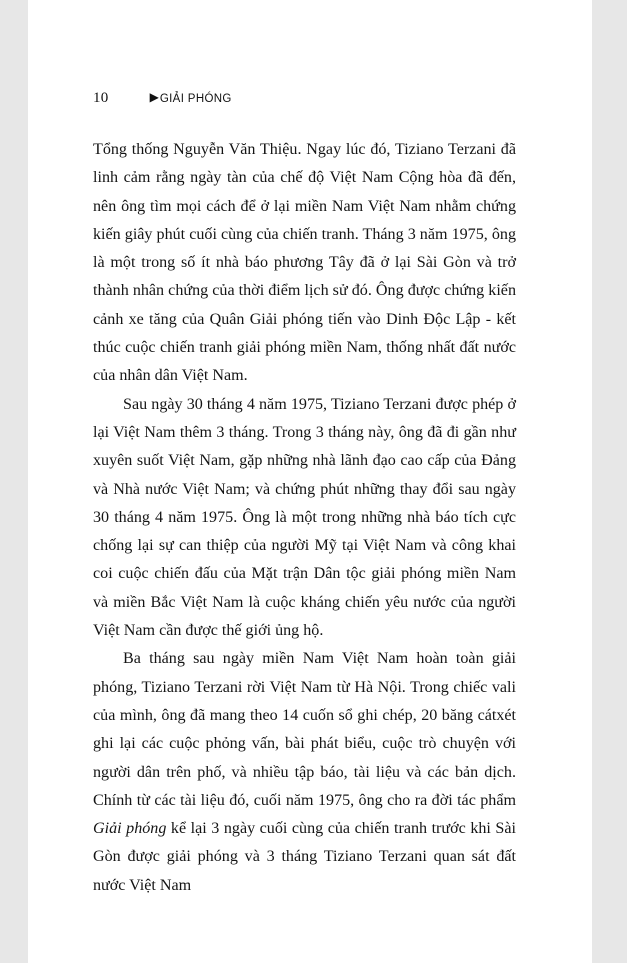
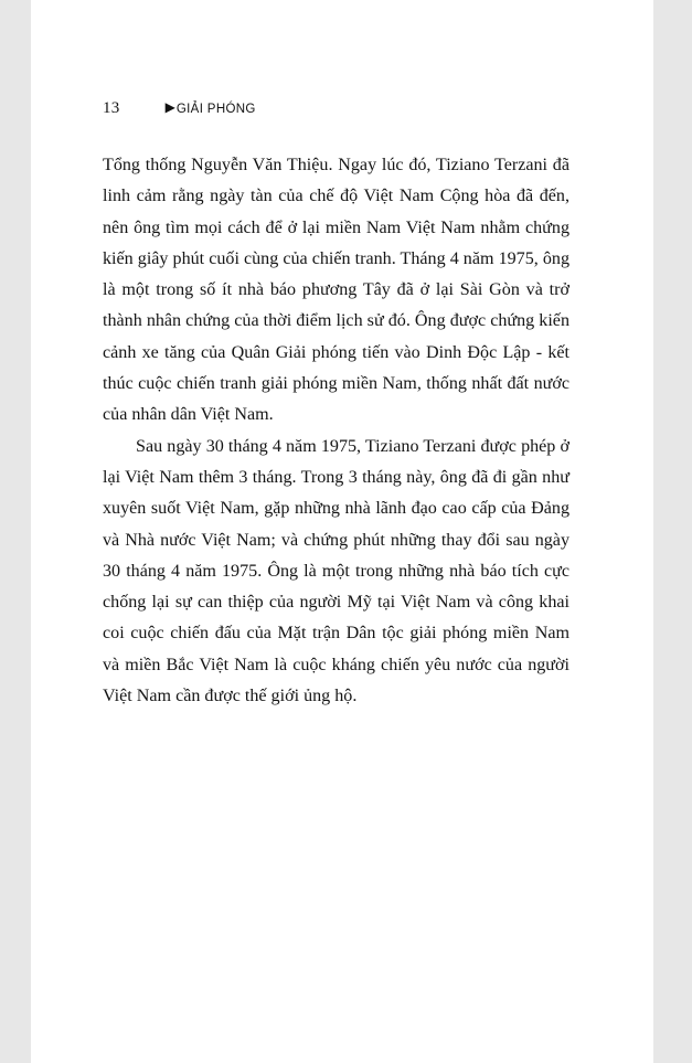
- 10
+ 13
  ▶
  GIẢI PHÓNG
- Tổng thống Nguyễn Văn Thiệu. Ngay lúc đó, Tiziano Terzani đã linh cảm rằng ngày tàn của chế độ Việt Nam Cộng hòa đã đến, nên ông tìm mọi cách để ở lại miền Nam Việt Nam nhằm chứng kiến giây phút cuối cùng của chiến tranh. Tháng 3 năm 1975, ông là một trong số ít nhà báo phương Tây đã ở lại Sài Gòn và trở thành nhân chứng của thời điểm lịch sử đó. Ông được chứng kiến cảnh xe tăng của Quân Giải phóng tiến vào Dinh Độc Lập - kết thúc cuộc chiến tranh giải phóng miền Nam, thống nhất đất nước của nhân dân Việt Nam.
+ Tổng thống Nguyễn Văn Thiệu. Ngay lúc đó, Tiziano Terzani đã linh cảm rằng ngày tàn của chế độ Việt Nam Cộng hòa đã đến, nên ông tìm mọi cách để ở lại miền Nam Việt Nam nhằm chứng kiến giây phút cuối cùng của chiến tranh. Tháng 4 năm 1975, ông là một trong số ít nhà báo phương Tây đã ở lại Sài Gòn và trở thành nhân chứng của thời điểm lịch sử đó. Ông được chứng kiến cảnh xe tăng của Quân Giải phóng tiến vào Dinh Độc Lập - kết thúc cuộc chiến tranh giải phóng miền Nam, thống nhất đất nước của nhân dân Việt Nam.
  Sau ngày 30 tháng 4 năm 1975, Tiziano Terzani được phép ở lại Việt Nam thêm 3 tháng. Trong 3 tháng này, ông đã đi gần như xuyên suốt Việt Nam, gặp những nhà lãnh đạo cao cấp của Đảng và Nhà nước Việt Nam; và chứng phút những thay đổi sau ngày 30 tháng 4 năm 1975. Ông là một trong những nhà báo tích cực chống lại sự can thiệp của người Mỹ tại Việt Nam và công khai coi cuộc chiến đấu của Mặt trận Dân tộc giải phóng miền Nam và miền Bắc Việt Nam là cuộc kháng chiến yêu nước của người Việt Nam cần được thế giới ủng hộ.
- Ba tháng sau ngày miền Nam Việt Nam hoàn toàn giải phóng, Tiziano Terzani rời Việt Nam từ Hà Nội. Trong chiếc vali của mình, ông đã mang theo 14 cuốn sổ ghi chép, 20 băng cátxét ghi lại các cuộc phỏng vấn, bài phát biểu, cuộc trò chuyện với người dân trên phố, và nhiều tập báo, tài liệu và các bản dịch. Chính từ các tài liệu đó, cuối năm 1975, ông cho ra đời tác phẩm Giải phóng kể lại 3 ngày cuối cùng của chiến tranh trước khi Sài Gòn được giải phóng và 3 tháng Tiziano Terzani quan sát đất nước Việt Nam
